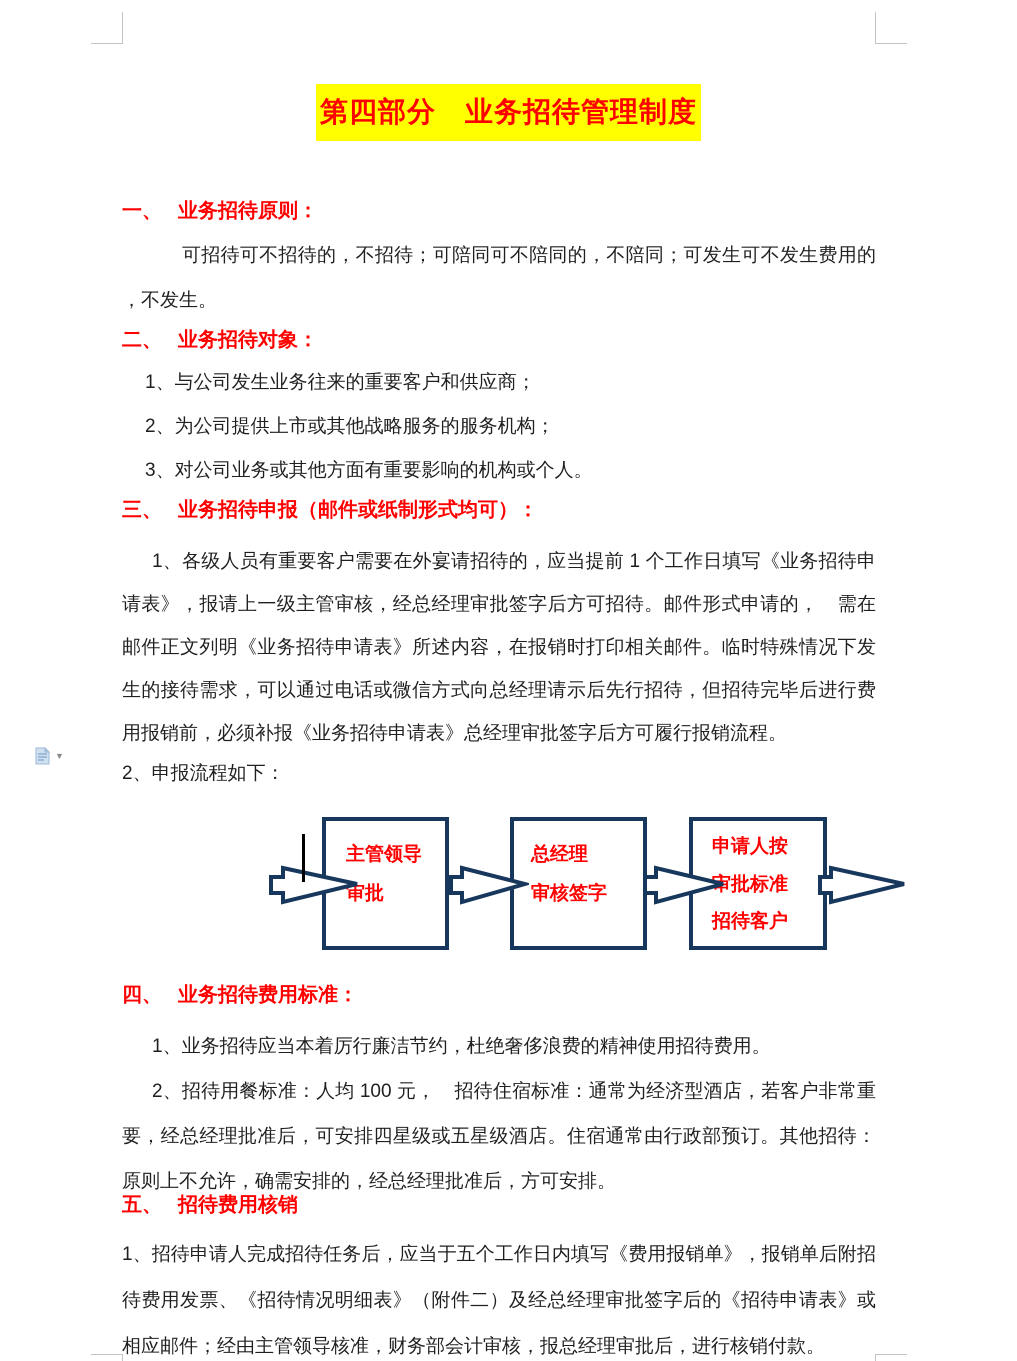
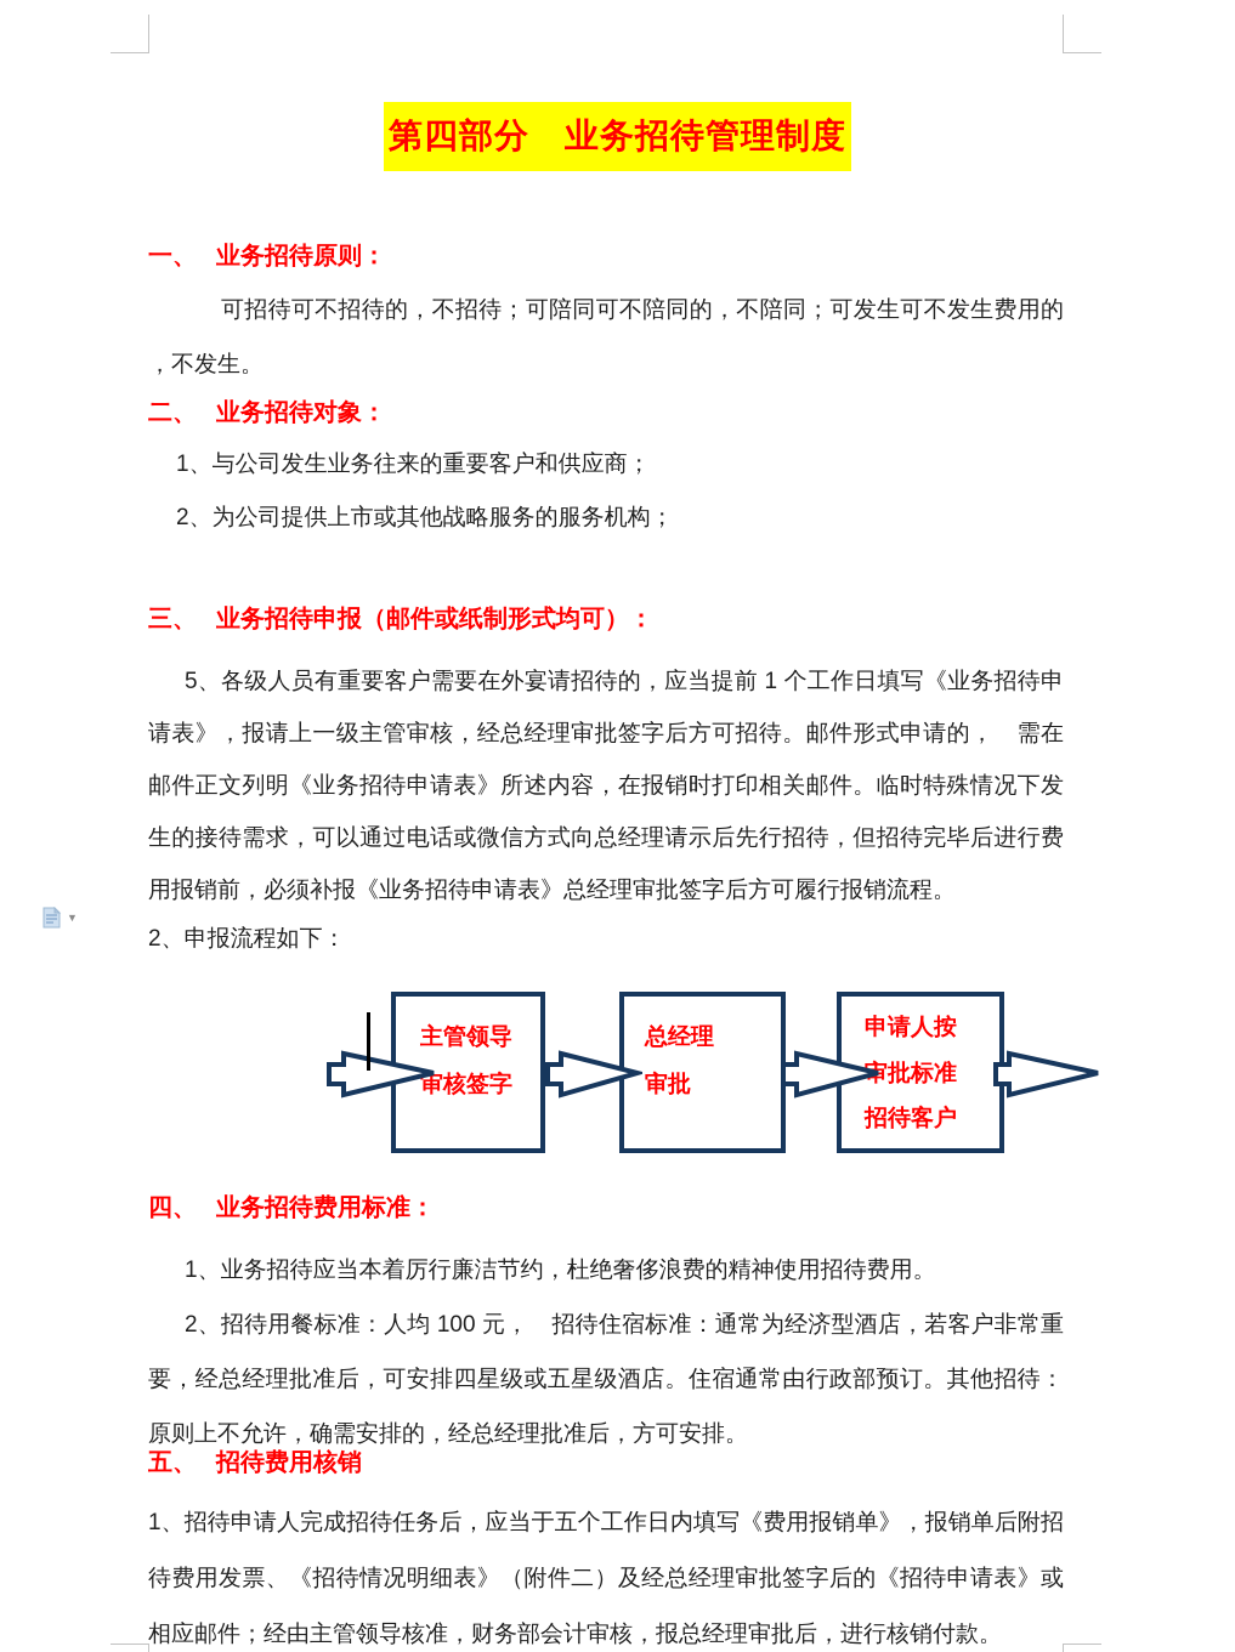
  第四部分 业务招待管理制度
  一、 业务招待原则：
  可招待可不招待的，不招待；可陪同可不陪同的，不陪同；可发生可不发生费用的，不发生。
  二、 业务招待对象：
  1、与公司发生业务往来的重要客户和供应商；
  2、为公司提供上市或其他战略服务的服务机构；
- 3、对公司业务或其他方面有重要影响的机构或个人。
  三、 业务招待申报（邮件或纸制形式均可）：
- 1、各级人员有重要客户需要在外宴请招待的，应当提前 1 个工作日填写《业务招待申请表》，报请上一级主管审核，经总经理审批签字后方可招待。邮件形式申请的， 需在邮件正文列明《业务招待申请表》所述内容，在报销时打印相关邮件。临时特殊情况下发生的接待需求，可以通过电话或微信方式向总经理请示后先行招待，但招待完毕后进行费用报销前，必须补报《业务招待申请表》总经理审批签字后方可履行报销流程。
+ 5、各级人员有重要客户需要在外宴请招待的，应当提前 1 个工作日填写《业务招待申请表》，报请上一级主管审核，经总经理审批签字后方可招待。邮件形式申请的， 需在邮件正文列明《业务招待申请表》所述内容，在报销时打印相关邮件。临时特殊情况下发生的接待需求，可以通过电话或微信方式向总经理请示后先行招待，但招待完毕后进行费用报销前，必须补报《业务招待申请表》总经理审批签字后方可履行报销流程。
  2、申报流程如下：
  主管领导
- 审批
+ 审核签字
  总经理
- 审核签字
+ 审批
  申请人按
  批标准
  招待客户
  四、 业务招待费用标准：
  1、业务招待应当本着厉行廉洁节约，杜绝奢侈浪费的精神使用招待费用。
  2、招待用餐标准：人均 100 元， 招待住宿标准：通常为经济型酒店，若客户非常重要，经总经理批准后，可安排四星级或五星级酒店。住宿通常由行政部预订。其他招待：原则上不允许，确需安排的，经总经理批准后，方可安排。
  五、 招待费用核销
  1、招待申请人完成招待任务后，应当于五个工作日内填写《费用报销单》，报销单后附招待费用发票、《招待情况明细表》（附件二）及经总经理审批签字后的《招待申请表》或相应邮件；经由主管领导核准，财务部会计审核，报总经理审批后，进行核销付款。
  ▼
